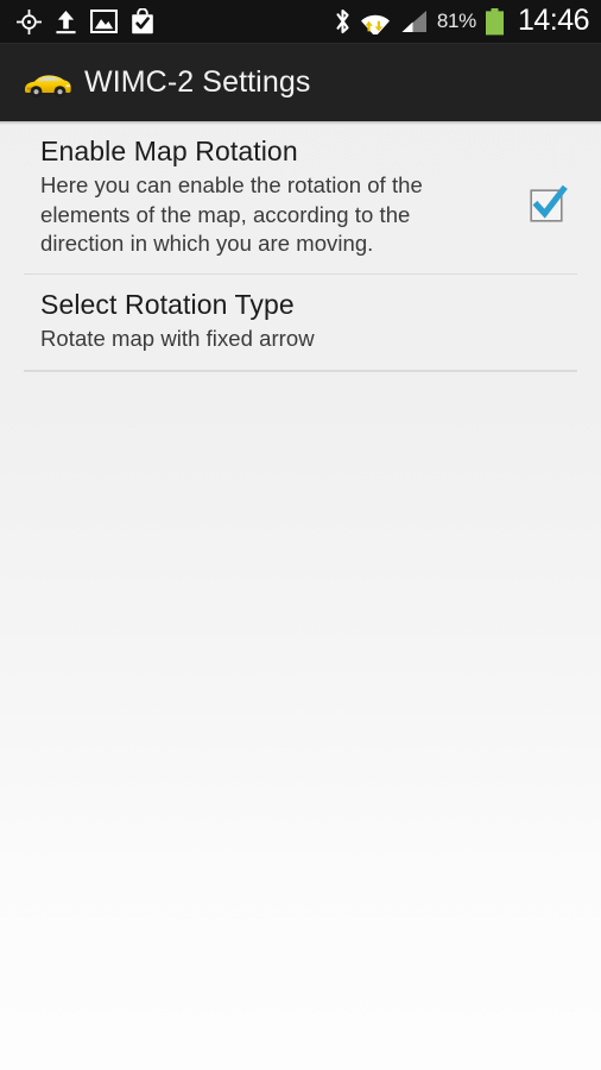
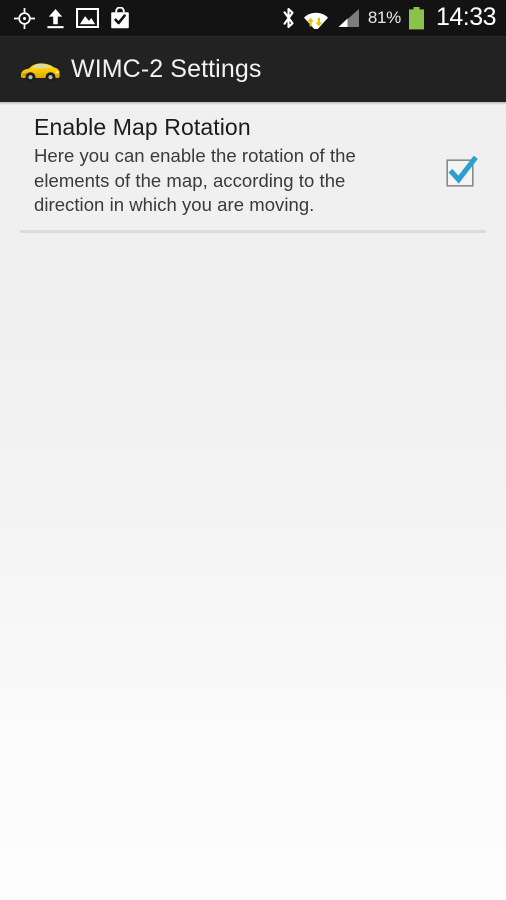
  81%
- 14:46
+ 14:33
  WIMC-2 Settings
  Enable Map Rotation
  Here you can enable the rotation of the elements of the map, according to the direction in which you are moving.
- Select Rotation Type
- Rotate map with fixed arrow
